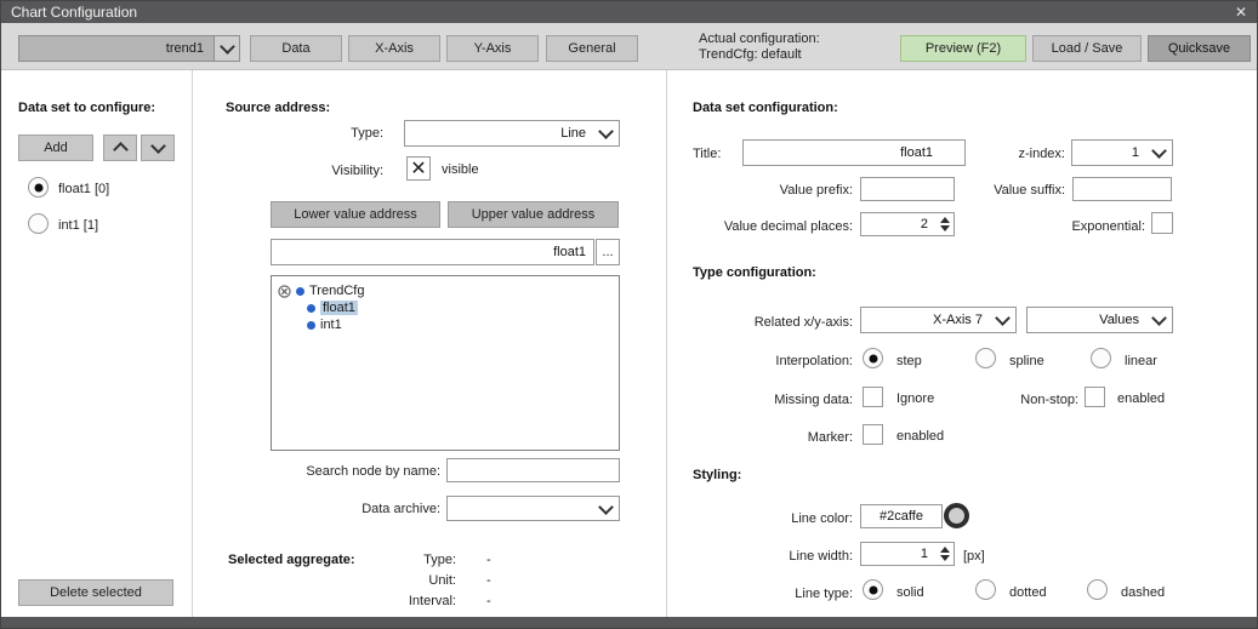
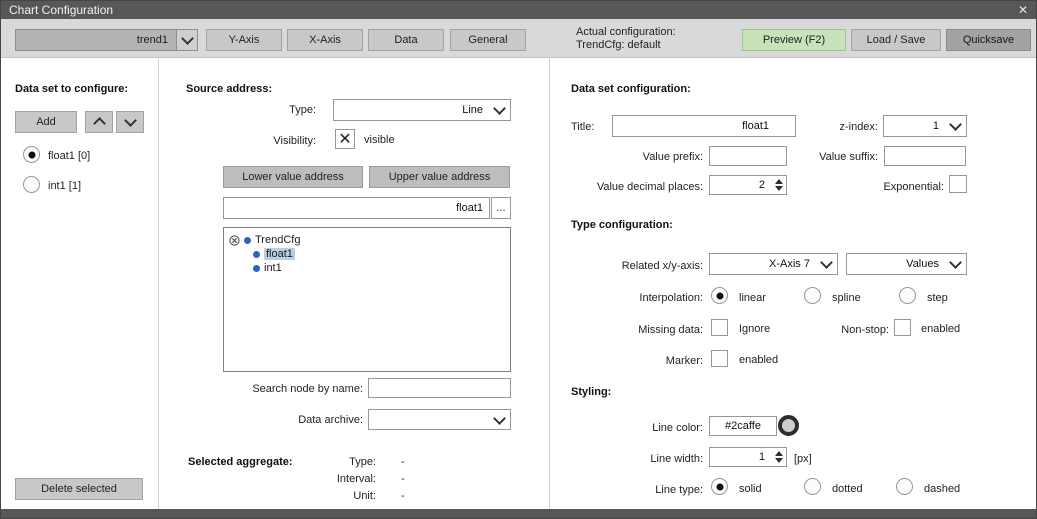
  Chart Configuration
  ✕
  trend1
- Data
+ Y-Axis
  X-Axis
- Y-Axis
+ Data
  General
  Actual configuration:
  TrendCfg: default
  Preview (F2)
  Load / Save
  Quicksave
  Data set to configure:
  Add
  float1 [0]
  int1 [1]
  Delete selected
  Source address:
  Type:
  Line
  Visibility:
  ✕
  visible
  Lower value address
  Upper value address
  float1
  ...
  TrendCfg
  float1
  int1
  Search node by name:
  Data archive:
  Selected aggregate:
  Type:
  -
- Unit:
+ Interval:
  -
- Interval:
+ Unit:
  -
  Data set configuration:
  Title:
  float1
  z-index:
  1
  Value prefix:
  Value suffix:
  Value decimal places:
  2
  Exponential:
  Type configuration:
  Related x/y-axis:
  X-Axis 7
  Values
  Interpolation:
- step
+ linear
  spline
- linear
+ step
  Missing data:
  Ignore
  Non-stop:
  enabled
  Marker:
  enabled
  Styling:
  Line color:
  #2caffe
  Line width:
  1
  [px]
  Line type:
  solid
  dotted
  dashed
